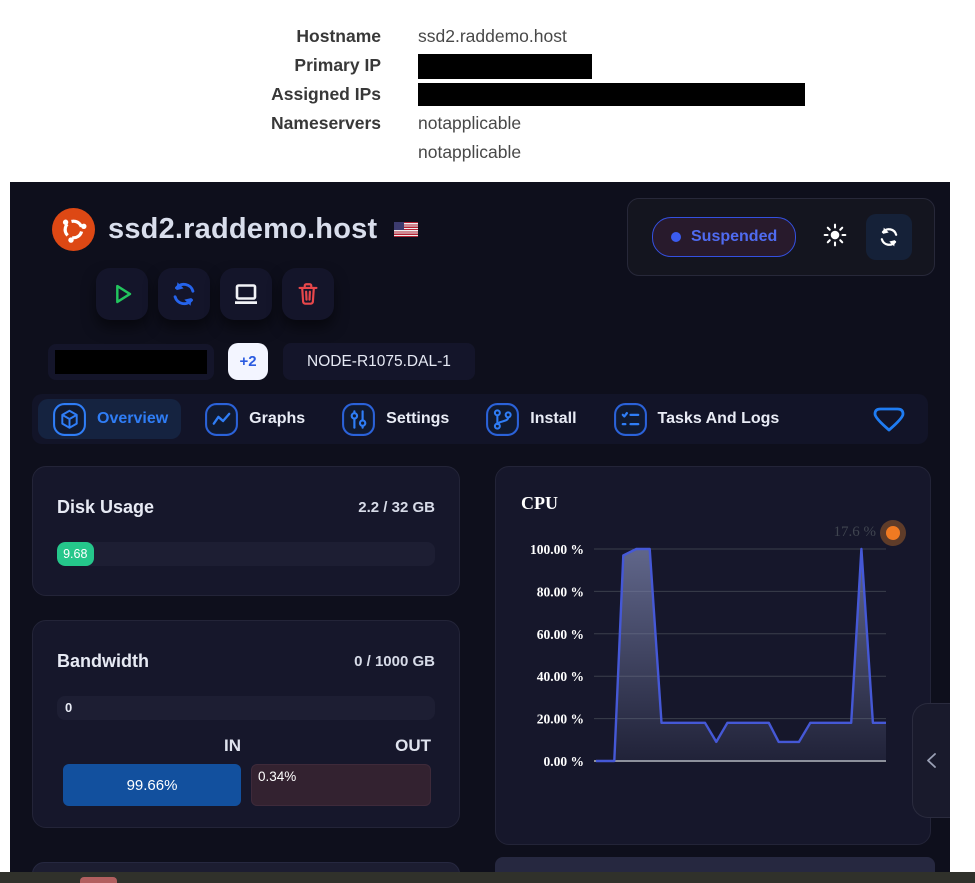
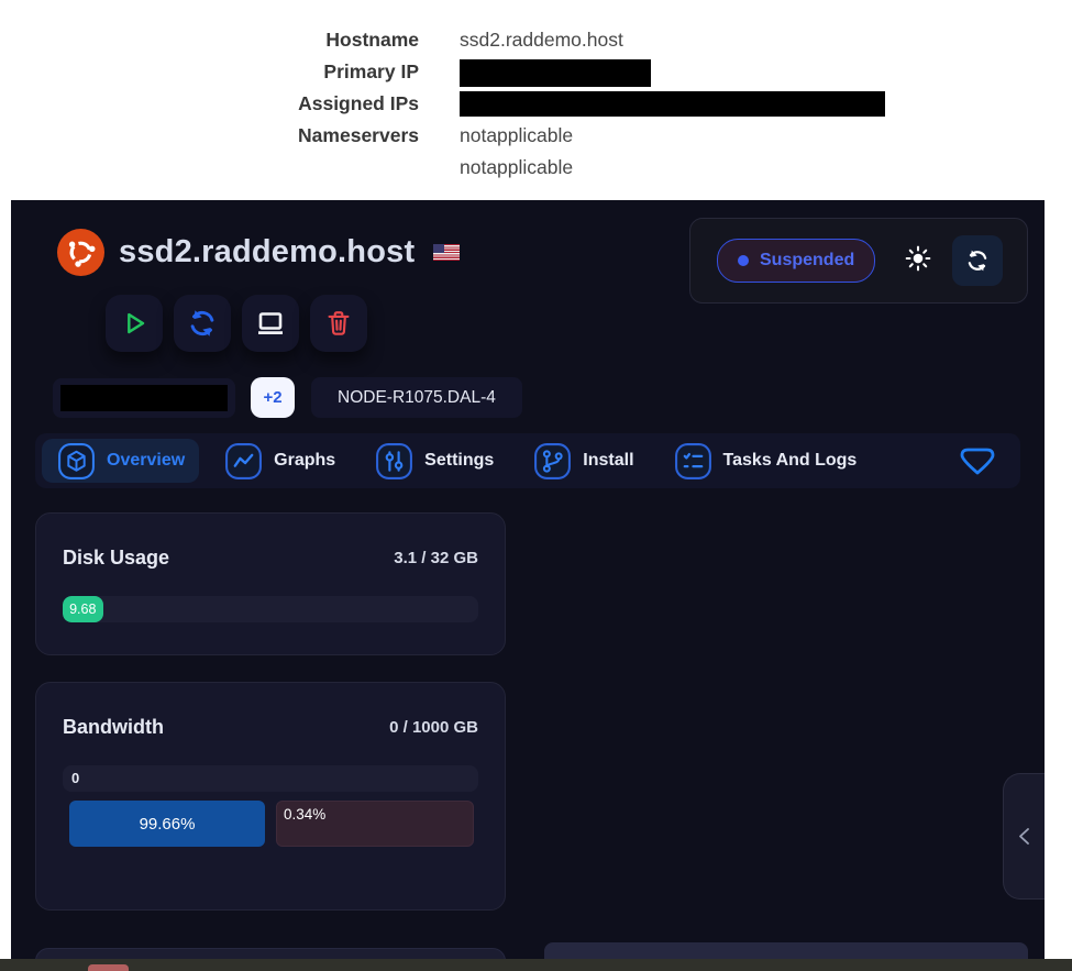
  Hostname
  ssd2.raddemo.host
  Primary IP
  Assigned IPs
  Nameservers
  notapplicable
  notapplicable
  ssd2.raddemo.host
  Suspended
  +2
- NODE-R1075.DAL-1
+ NODE-R1075.DAL-4
  Overview
  Graphs
  Settings
  Install
  Tasks And Logs
  Disk Usage
- 2.2 / 32 GB
+ 3.1 / 32 GB
  9.68
  Bandwidth
  0 / 1000 GB
  0
- IN
- OUT
  99.66%
  0.34%
- CPU
- 17.6 %
- 100.00 %
- 80.00 %
- 60.00 %
- 40.00 %
- 20.00 %
- 0.00 %
